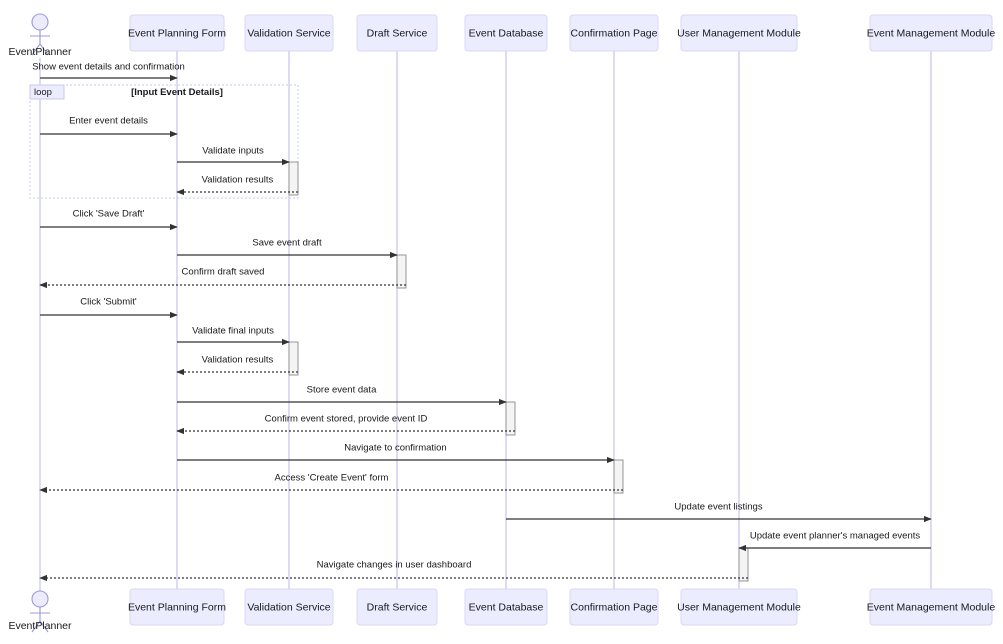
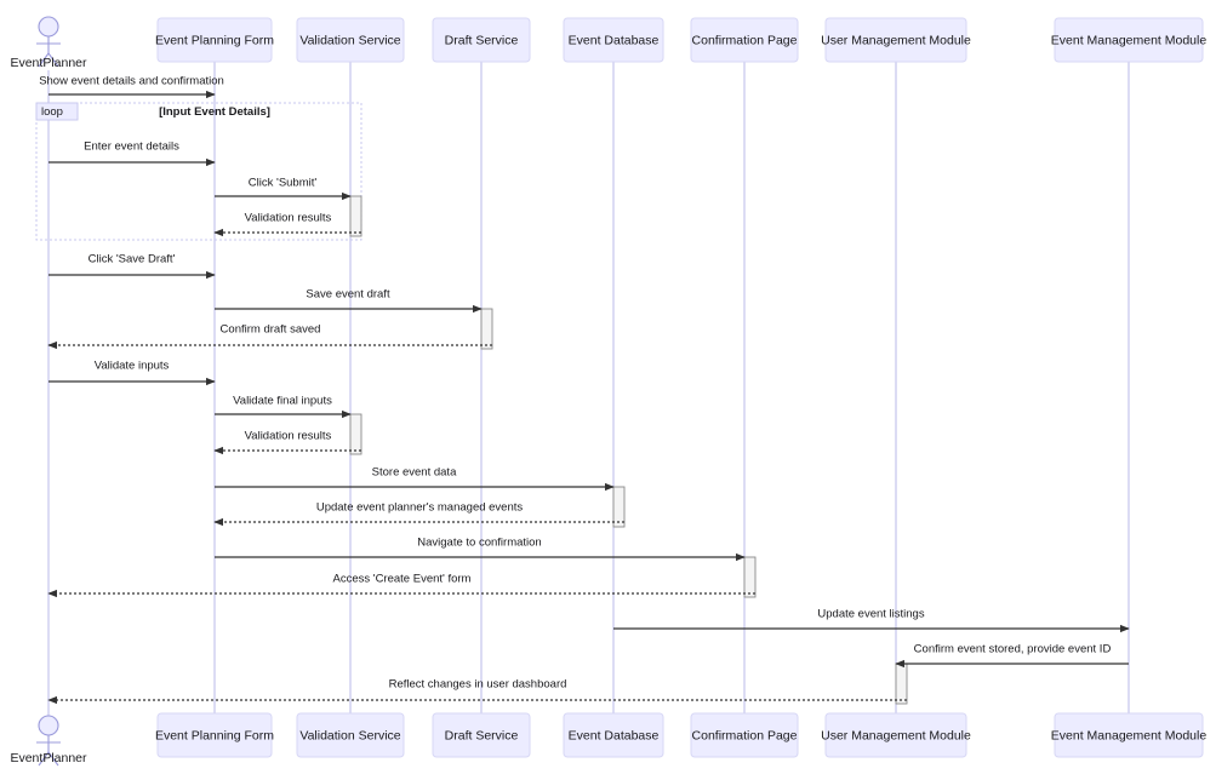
  loop
  [Input Event Details]
  Show event details and confirmation
  Enter event details
- Validate inputs
+ Click 'Submit'
  Validation results
  Click 'Save Draft'
  Save event draft
  Confirm draft saved
- Click 'Submit'
+ Validate inputs
  Validate final inputs
  Validation results
  Store event data
- Confirm event stored, provide event ID
+ Update event planner's managed events
  Navigate to confirmation
  Access 'Create Event' form
  Update event listings
- Update event planner's managed events
+ Confirm event stored, provide event ID
- Navigate changes in user dashboard
+ Reflect changes in user dashboard
  Event Planning Form
  Event Planning Form
  Validation Service
  Validation Service
  Draft Service
  Draft Service
  Event Database
  Event Database
  Confirmation Page
  Confirmation Page
  User Management Module
  User Management Module
  Event Management Module
  Event Management Module
  EventPlanner
  EventPlanner
